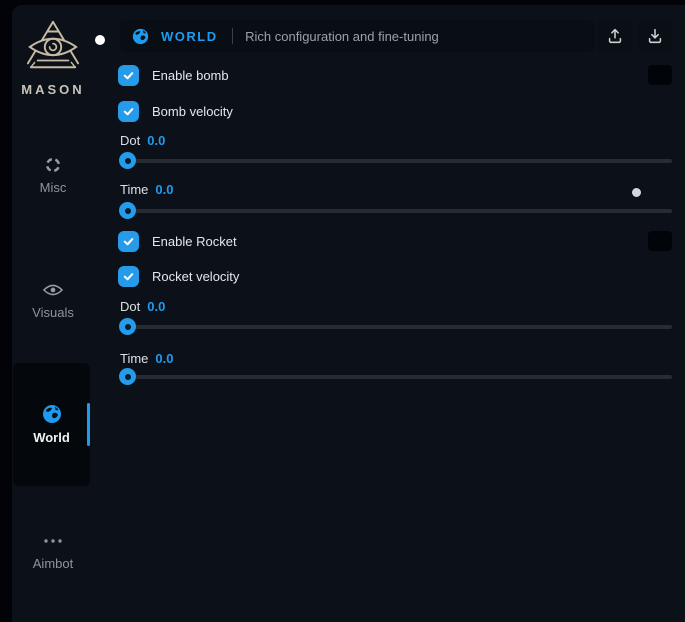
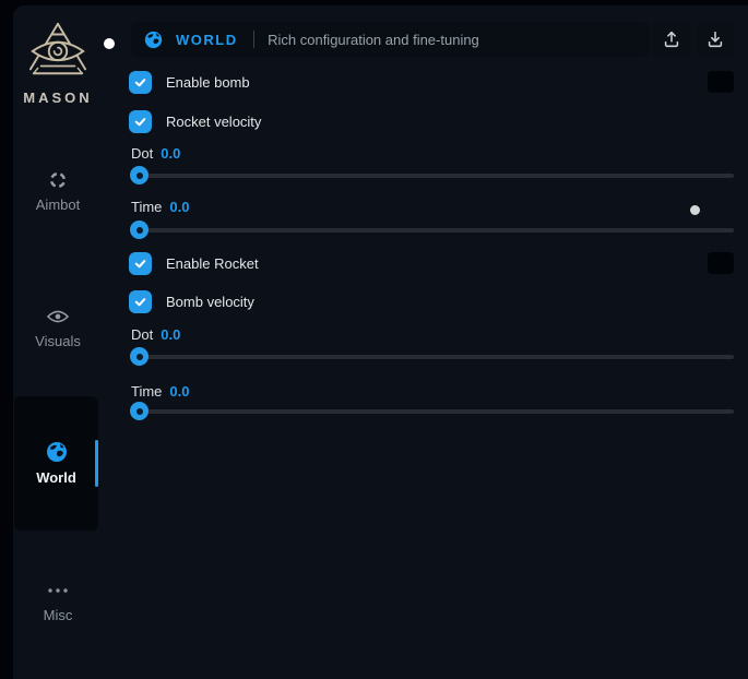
  MASON
- Misc
+ Aimbot
  Visuals
  World
- Aimbot
+ Misc
  WORLD
  Rich configuration and fine-tuning
  Enable bomb
- Bomb velocity
+ Rocket velocity
  Dot
  0.0
  Time
  0.0
  Enable Rocket
- Rocket velocity
+ Bomb velocity
  Dot
  0.0
  Time
  0.0
